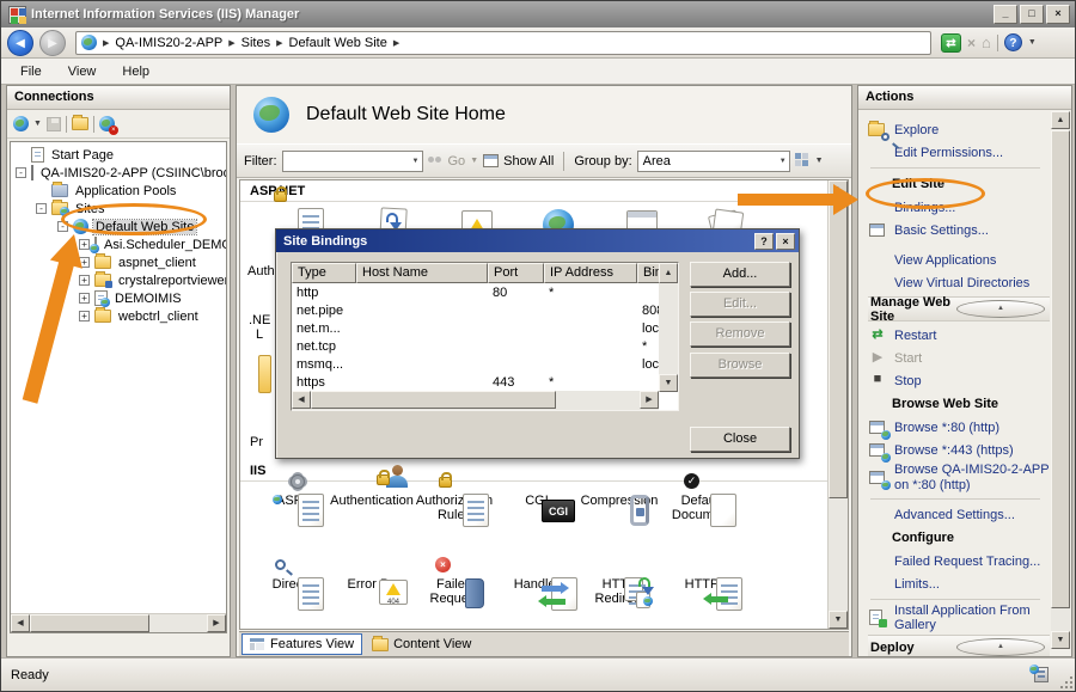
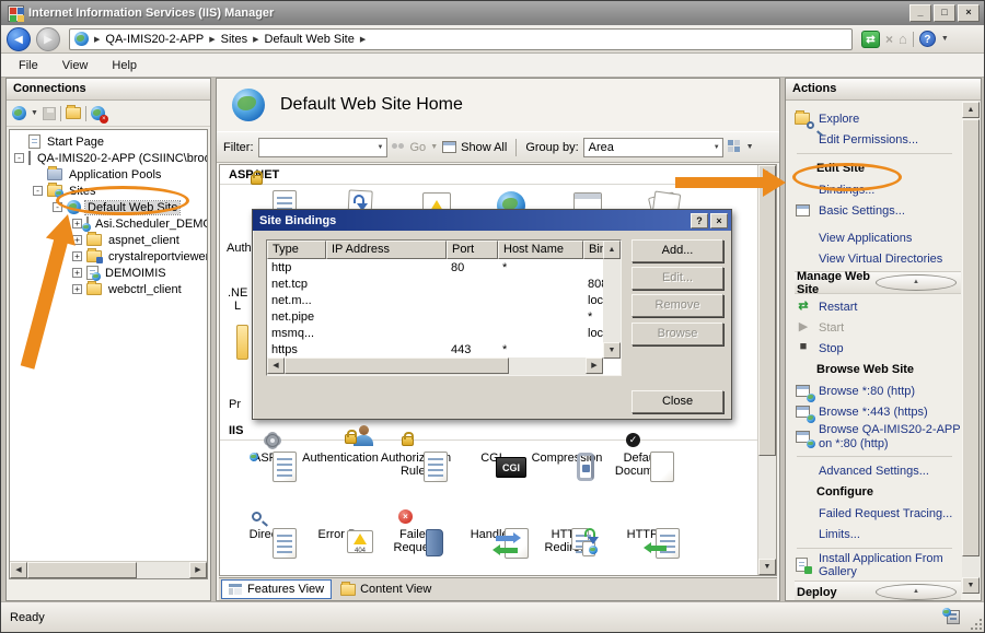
  Internet Information Services (IIS) Manager
  _
  □
  ×
  ◀
  ▶
  QA-IMIS20-2-APP
  Sites
  Default Web Site
  ⇄
  ×
  ⌂
  ?
  File
  View
  Help
  Connections
  Start Page
  -
  QA-IMIS20-2-APP (CSIINC\bro
  Application Pools
  -
  Sites
  -
  Default Web Site
  +
  Asi.Scheduler_DEM
  +
  aspnet_client
  +
  crystalreportviewe
  +
  DEMOIMIS
  +
  webctrl_client
  Default Web Site Home
  Filter:
  Go
  Show All
  Group by:
  Area
  ASPET
  Auth
  .NE
  L
  Pr
  IIS
  Authentication
  Authorizn Rule
  CGI
  ✓
  Error
  ×
  Handl
  HTTP
  Features View
  Content View
  Actions
  Explore
  Edit Permissions...
  Edit Site
  Bindings...
  Basic Settings...
  View Applications
  View Virtual Directories
  Manage Web Site
  ⇄
  Restart
  ▶
  Start
  ■
  Stop
  Browse Web Site
  Browse *:80 (http)
  Browse *:443 (https)
  Browse QA-IMIS20-2-APP on *:80 (http)
  Advanced Settings...
  Configure
  Failed Request Tracing...
  Limits...
  Install Application From Gallery
  Deploy
  Ready
  Site Bindings
  ?
  ×
  Type
- Host Name
+ IP Address
  Port
- IP Address
+ Host Name
  http
  80
  *
- net.pipe
+ net.tcp
  net.m...
  loc
- net.tcp
+ net.pipe
  *
  msmq...
  loc
  https
  443
  *
  Add...
  Edit...
  Remove
  Browse
  Close
